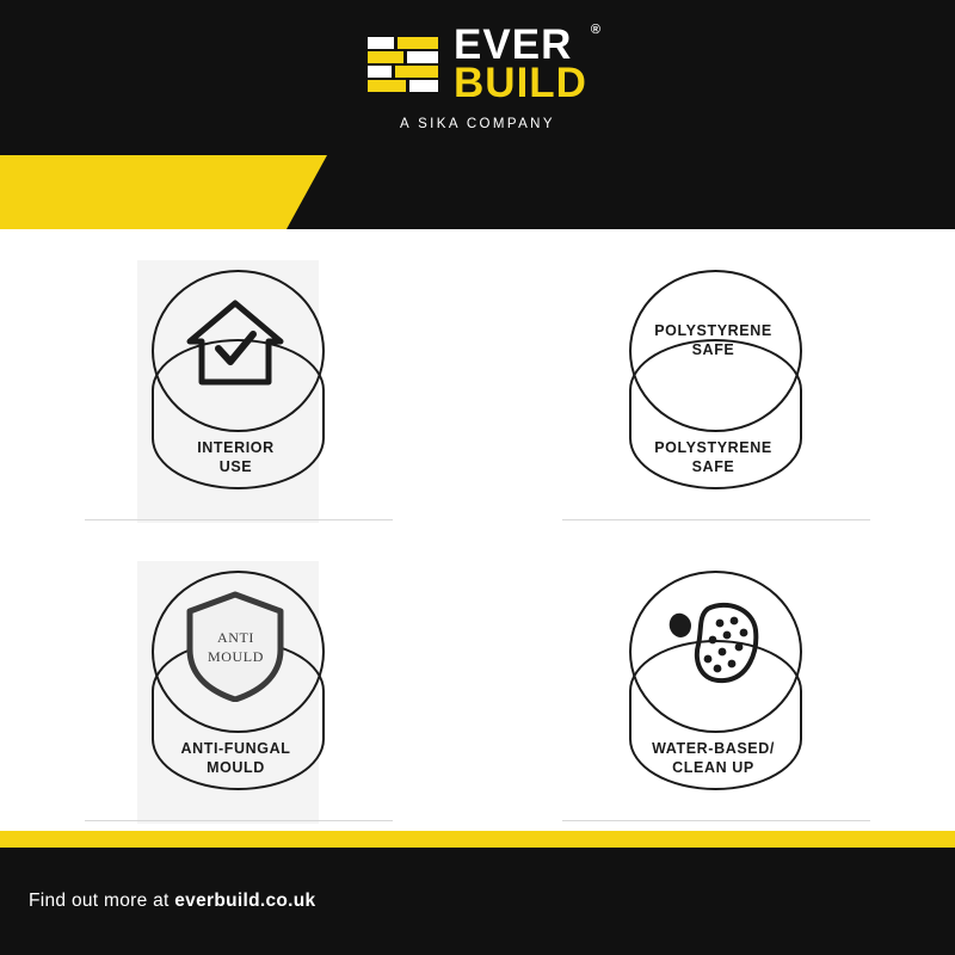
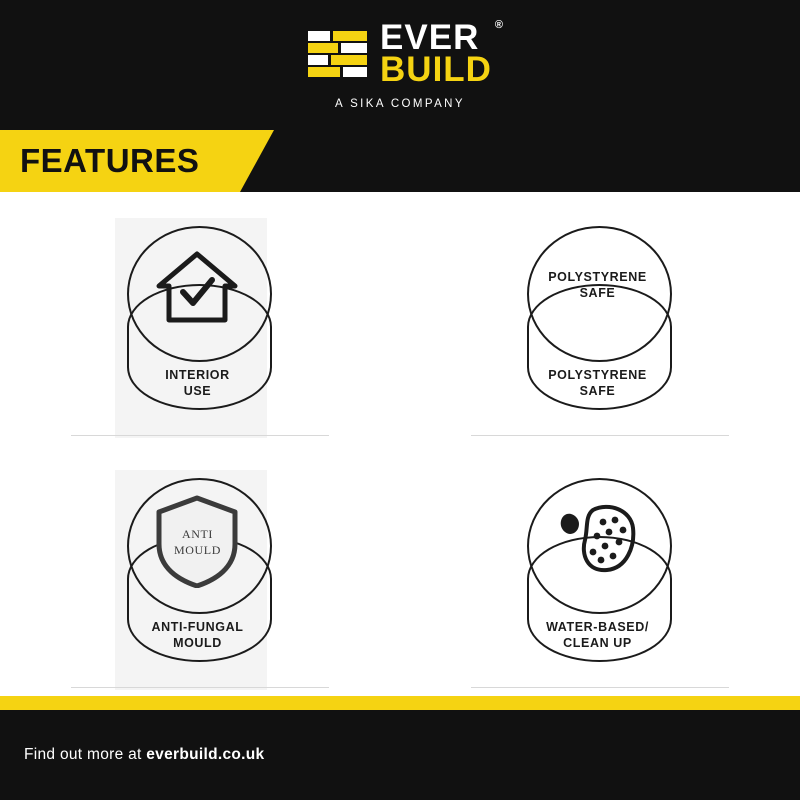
  EVER
  ®
  BUILD
  A SIKA COMPANY
+ FEATURES
  INTERIOR
  USE
  POLYSTYRENE
  SAFE
  POLYSTYRENE
  SAFE
  ANTI
  MOULD
  ANTI-FUNGAL
  MOULD
  WATER-BASED/
  CLEAN UP
  Find out more at everbuild.co.uk
